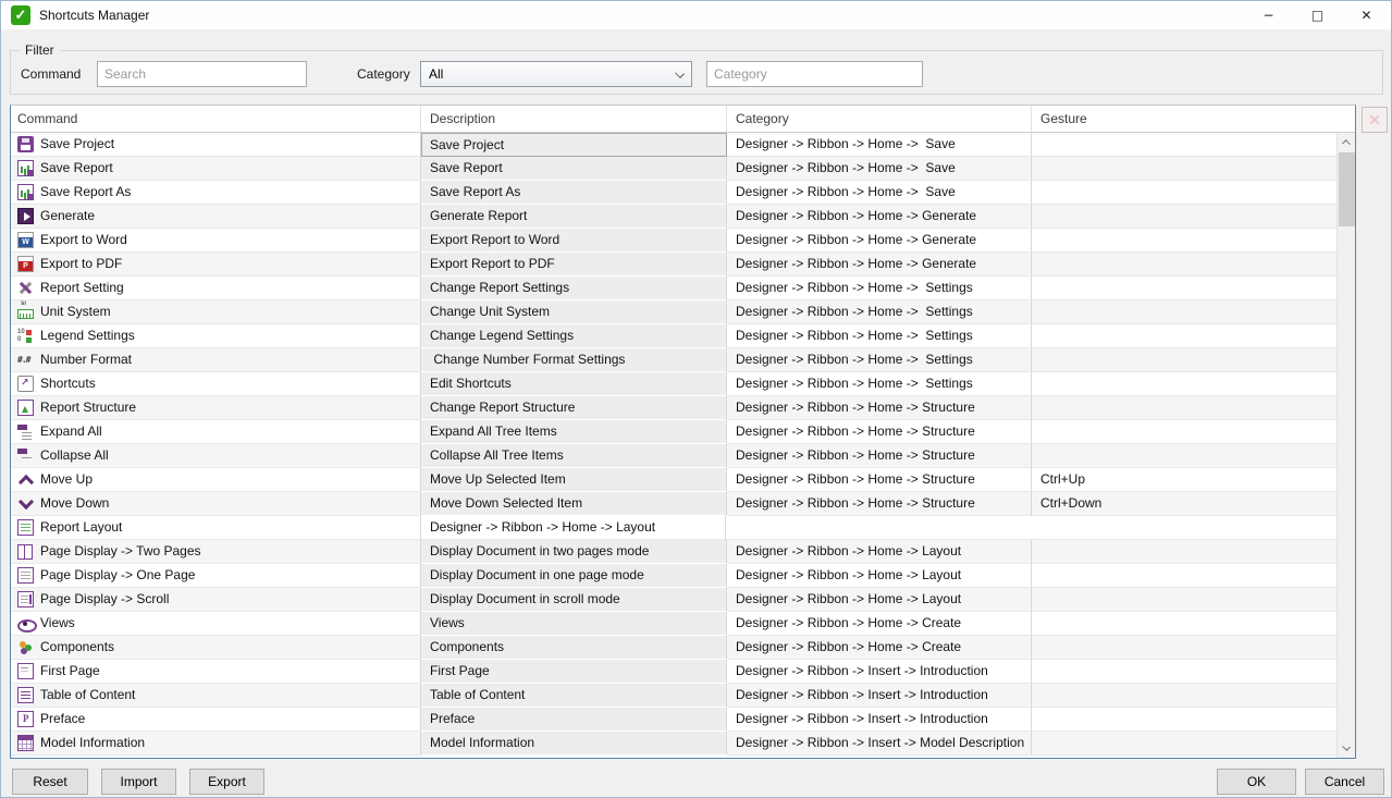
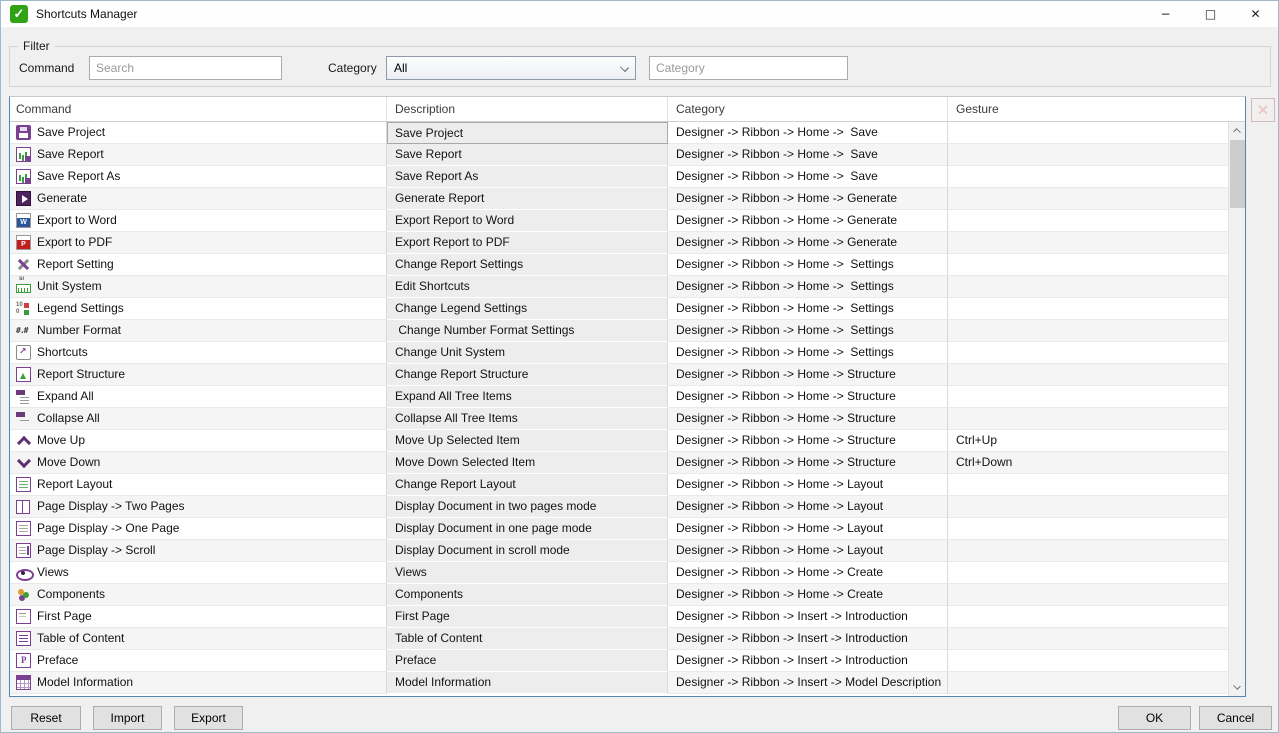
  ✓
  Shortcuts Manager
  −
  □
  ✕
  Filter
  Command
  Search
  Category
  All
  Category
  Command
  Description
  Category
  Gesture
  Save Project
  Save Project
  Designer -> Ribbon -> Home -> Save
  Save Report
  Save Report
  Designer -> Ribbon -> Home -> Save
  Save Report As
  Save Report As
  Designer -> Ribbon -> Home -> Save
  Generate
  Generate Report
  Designer -> Ribbon -> Home -> Generate
  Export to Word
  Export Report to Word
  Designer -> Ribbon -> Home -> Generate
  Export to PDF
  Export Report to PDF
  Designer -> Ribbon -> Home -> Generate
  Report Setting
  Change Report Settings
  Designer -> Ribbon -> Home -> Settings
  Unit System
- Change Unit System
+ Edit Shortcuts
  Designer -> Ribbon -> Home -> Settings
  Legend Settings
  Change Legend Settings
  Designer -> Ribbon -> Home -> Settings
  Number Format
  Change Number Format Settings
  Designer -> Ribbon -> Home -> Settings
  Shortcuts
- Edit Shortcuts
+ Change Unit System
  Designer -> Ribbon -> Home -> Settings
  Report Structure
  Change Report Structure
  Designer -> Ribbon -> Home -> Structure
  Expand All
  Expand All Tree Items
  Designer -> Ribbon -> Home -> Structure
  Collapse All
  Collapse All Tree Items
  Designer -> Ribbon -> Home -> Structure
  Move Up
  Move Up Selected Item
  Designer -> Ribbon -> Home -> Structure
  Ctrl+Up
  Move Down
  Move Down Selected Item
  Designer -> Ribbon -> Home -> Structure
  Ctrl+Down
  Report Layout
+ Change Report Layout
  Designer -> Ribbon -> Home -> Layout
  Page Display -> Two Pages
  Display Document in two pages mode
  Designer -> Ribbon -> Home -> Layout
  Page Display -> One Page
  Display Document in one page mode
  Designer -> Ribbon -> Home -> Layout
  Page Display -> Scroll
  Display Document in scroll mode
  Designer -> Ribbon -> Home -> Layout
  Views
  Views
  Designer -> Ribbon -> Home -> Create
  Components
  Components
  Designer -> Ribbon -> Home -> Create
  First Page
  First Page
  Designer -> Ribbon -> Insert -> Introduction
  Table of Content
  Table of Content
  Designer -> Ribbon -> Insert -> Introduction
  Preface
  Preface
  Designer -> Ribbon -> Insert -> Introduction
  Model Information
  Model Information
  Designer -> Ribbon -> Insert -> Model Description
  ✕
  Reset
  Import
  Export
  OK
  Cancel
